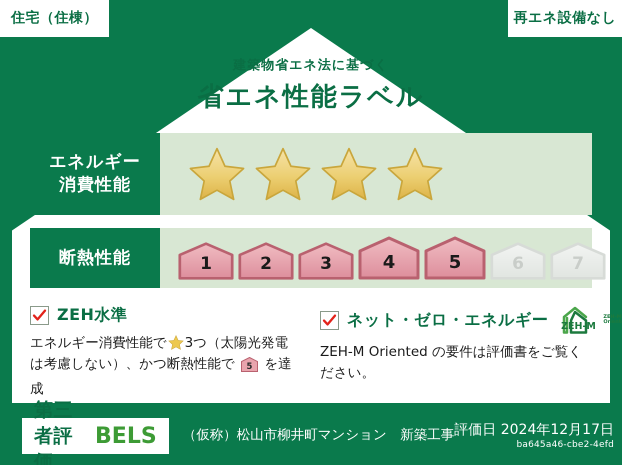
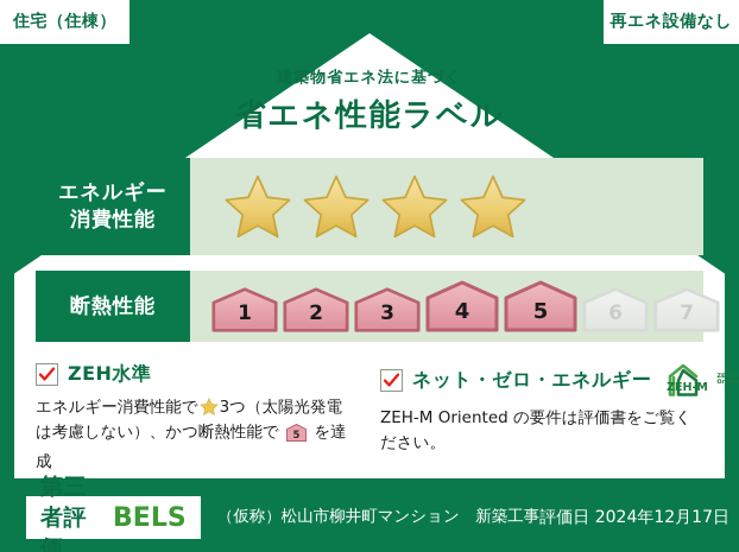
  住宅（住棟）
  再エネ設備なし
  建築物省エネ法に基づく
  省エネ性能ラベル
  エネルギー
  消費性能
  断熱性能
  1
  2
  3
  4
  5
  6
  7
  ZEH水準
  エネルギー消費性能で 3つ（太陽光発電
  は考慮しない）、かつ断熱性能で
  5
  を達成
  ネット・ゼロ・エネルギー
  ZEH-M
  ZEH-M Oriented の要件は評価書をご覧ください。
  第三者評価
  BELS
  （仮称）松山市柳井町マンション 新築工事
  評価日 2024年12月17日
- ba645a46-cbe2-4efd
